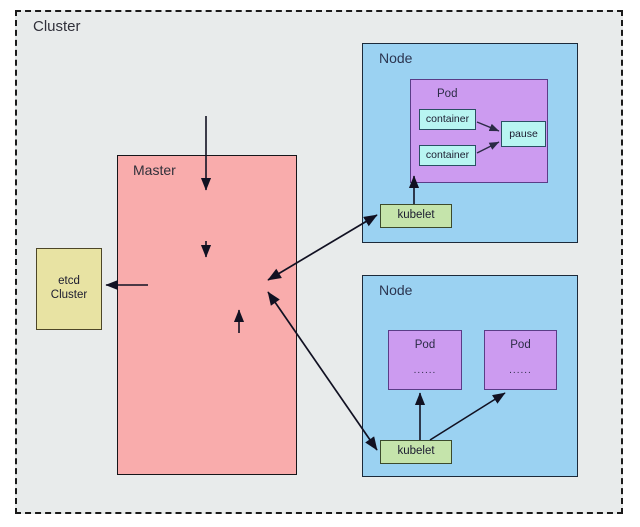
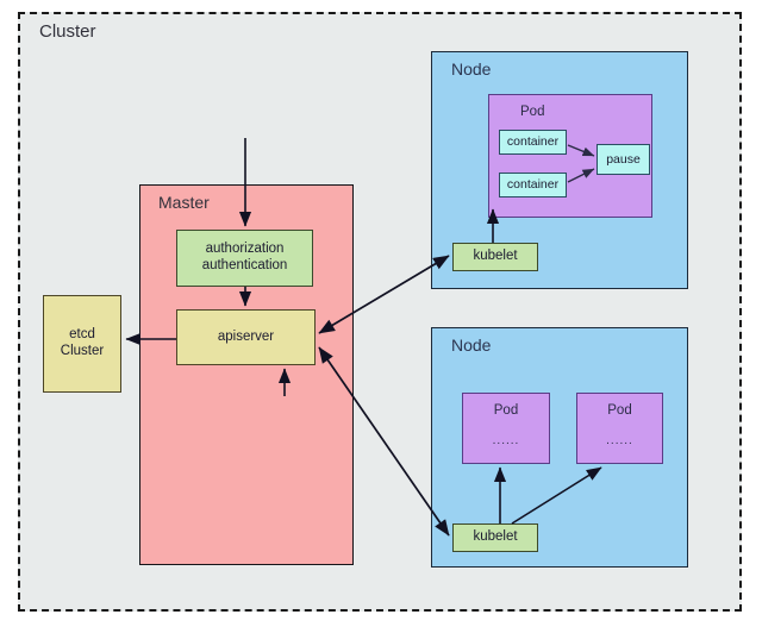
  Cluster
  Master
  Node
  Node
  Pod
  Pod
  ......
  Pod
  ......
+ authorization
+ authentication
+ apiserver
  etcd
  Cluster
  kubelet
  kubelet
  container
  container
  pause
